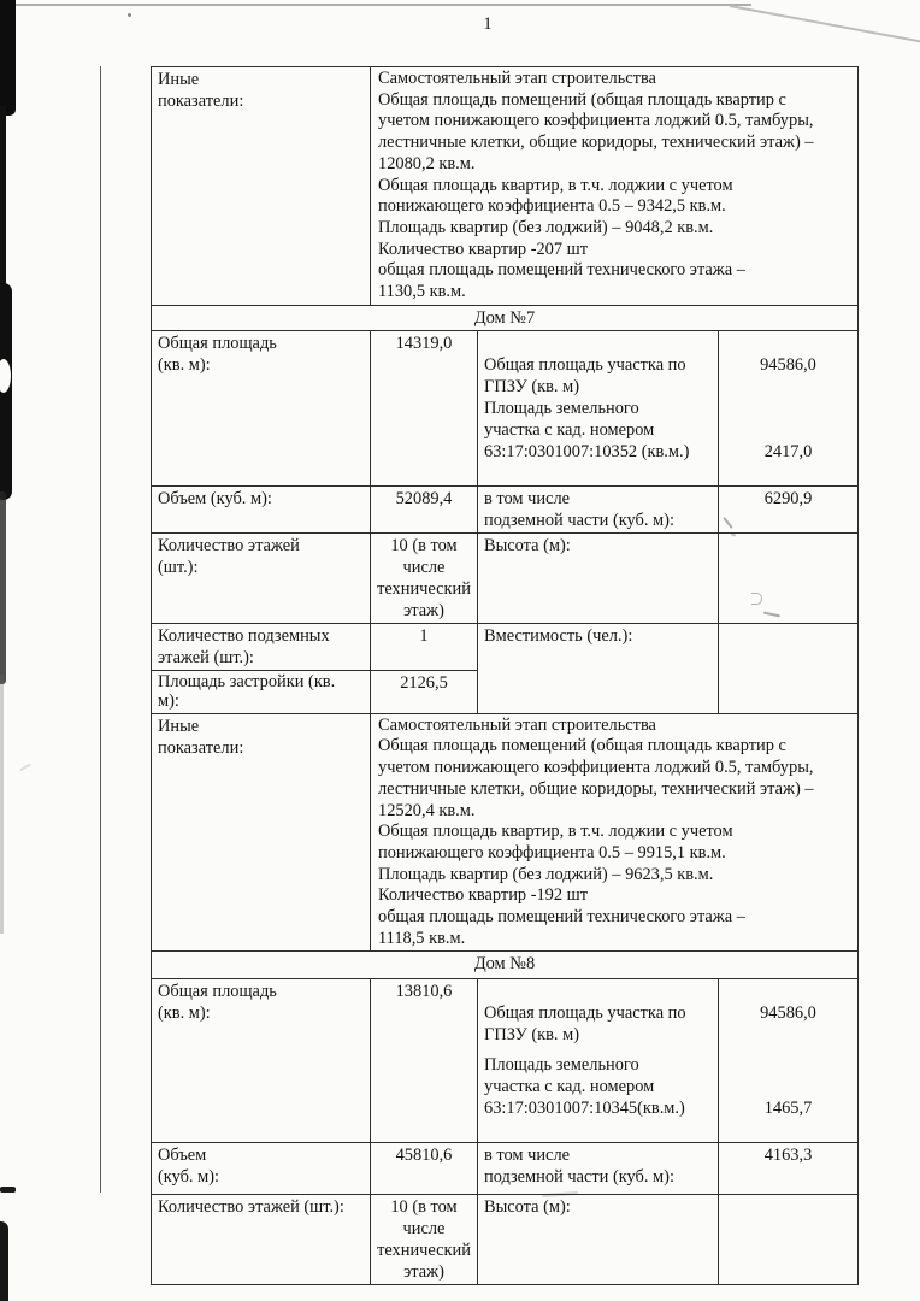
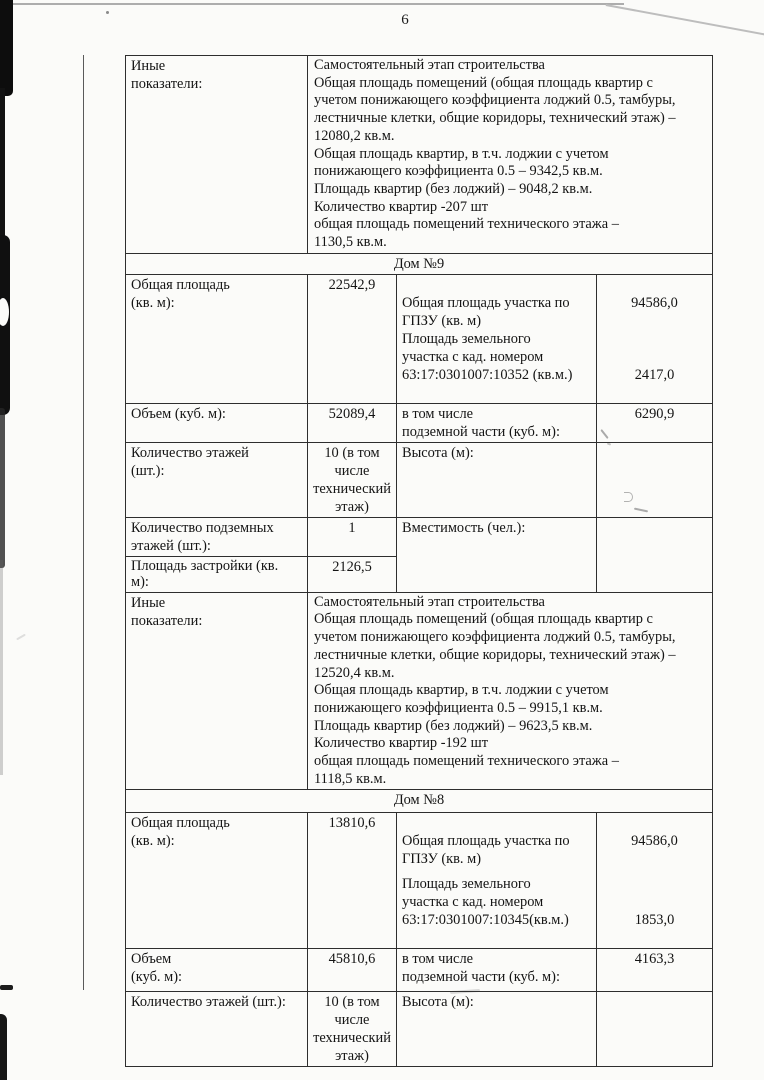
- 1
+ 6
  Иные показатели:	Самостоятельный этап строительства Общая площадь помещений (общая площадь квартир с учетом понижающего коэффициента лоджий 0.5, тамбуры, лестничные клетки, общие коридоры, технический этаж) – 12080,2 кв.м. Общая площадь квартир, в т.ч. лоджии с учетом понижающего коэффициента 0.5 – 9342,5 кв.м. Площадь квартир (без лоджий) – 9048,2 кв.м. Количество квартир -207 шт общая площадь помещений технического этажа – 1130,5 кв.м.
- Дом №7
+ Дом №9
- Общая площадь (кв. м):	14319,0	Общая площадь участка по ГПЗУ (кв. м) Площадь земельного участка с кад. номером 63:17:0301007:10352 (кв.м.)	94586,0 2417,0
+ Общая площадь (кв. м):	22542,9	Общая площадь участка по ГПЗУ (кв. м) Площадь земельного участка с кад. номером 63:17:0301007:10352 (кв.м.)	94586,0 2417,0
  Объем (куб. м):	52089,4	в том числе подземной части (куб. м):	6290,9
  Количество этажей (шт.):	10 (в том числе технический этаж)	Высота (м):
  Количество подземных этажей (шт.):	1	Вместимость (чел.):
  Площадь застройки (кв. м):	2126,5
  Иные показатели:	Самостоятельный этап строительства Общая площадь помещений (общая площадь квартир с учетом понижающего коэффициента лоджий 0.5, тамбуры, лестничные клетки, общие коридоры, технический этаж) – 12520,4 кв.м. Общая площадь квартир, в т.ч. лоджии с учетом понижающего коэффициента 0.5 – 9915,1 кв.м. Площадь квартир (без лоджий) – 9623,5 кв.м. Количество квартир -192 шт общая площадь помещений технического этажа – 1118,5 кв.м.
  Дом №8
- Общая площадь (кв. м):	13810,6	Общая площадь участка по ГПЗУ (кв. м) Площадь земельного участка с кад. номером 63:17:0301007:10345(кв.м.)	94586,0 1465,7
+ Общая площадь (кв. м):	13810,6	Общая площадь участка по ГПЗУ (кв. м) Площадь земельного участка с кад. номером 63:17:0301007:10345(кв.м.)	94586,0 1853,0
  Объем (куб. м):	45810,6	в том числе подземной части (куб. м):	4163,3
  Количество этажей (шт.):	10 (в том числе технический этаж)	Высота (м):
